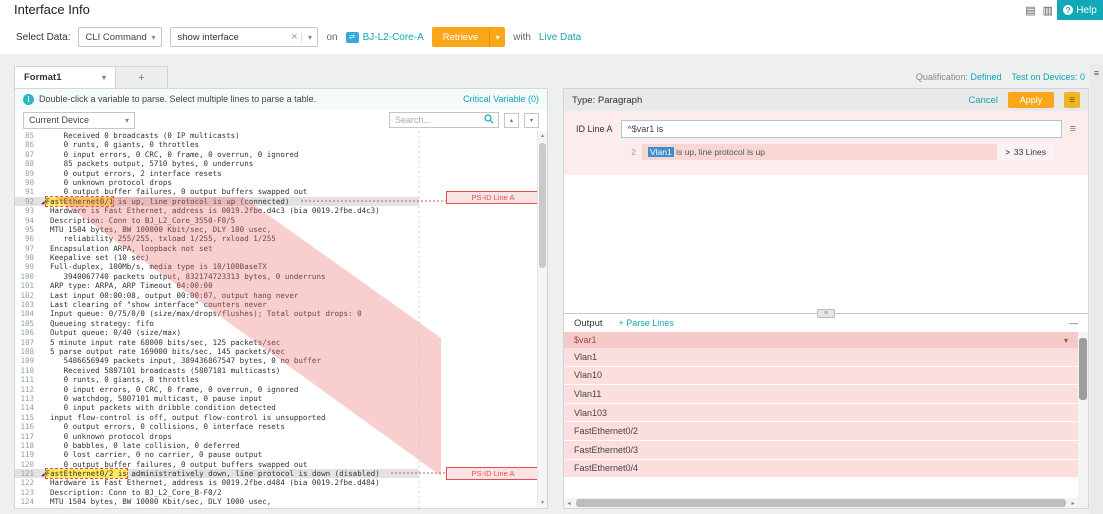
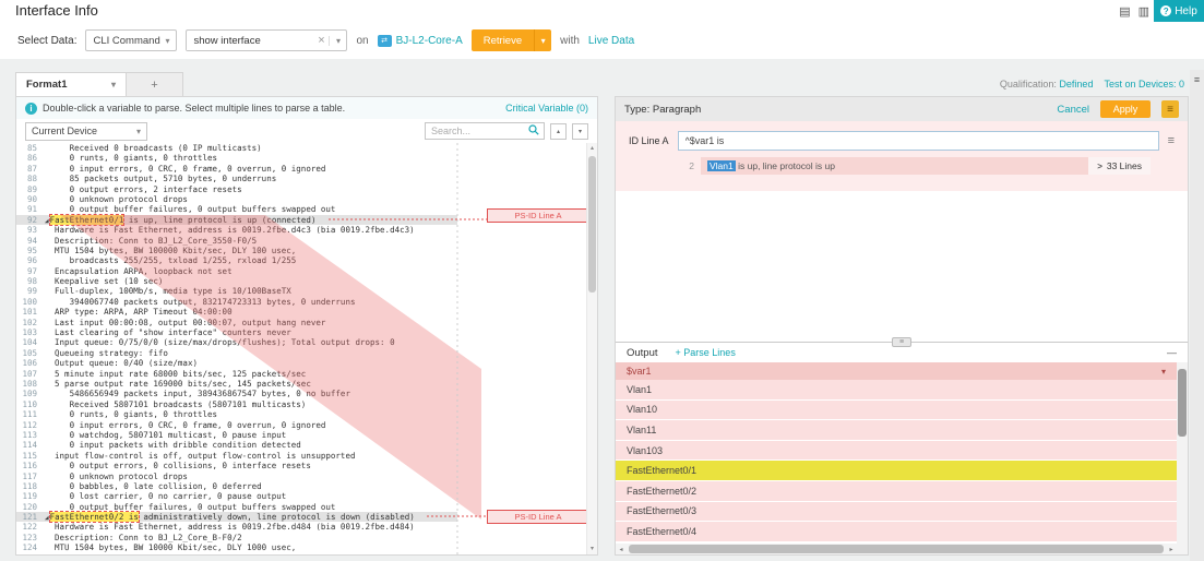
  Interface Info
  ▤
  ▥
  ?
  Help
  Select Data:
  CLI Command
  ▾
  show interface
  ×
  ▾
  on
  BJ-L2-Core-A
  Retrieve
  ▾
  with
  Live Data
  Format1
  ▾
  +
  Qualification: Defined
  Test on Devices: 0
  i
  Double-click a variable to parse. Select multiple lines to parse a table.
  Critical Variable (0)
  Current Device
  ▾
  Search...
  85
  Received 0 broadcasts (0 IP multicasts)
  86
  0 runts, 0 giants, 0 throttles
  87
  0 input errors, 0 CRC, 0 frame, 0 overrun, 0 ignored
  88
  85 packets output, 5710 bytes, 0 underruns
  89
  0 output errors, 2 interface resets
  90
  0 unknown protocol drops
  91
  0 output buffer failures, 0 output buffers swapped out
  92
  FastEthernet0/1 is up, line protocol is up (connected)
  93
  Hardware is Fast Ethernet, address is 0019.2fbe.d4c3 (bia 0019.2fbe.d4c3)
  94
  Description: Conn to BJ_L2_Core_3550-F0/5
  95
  MTU 1504 bytes, BW 100000 Kbit/sec, DLY 100 usec,
  96
- reliability 255/255, txload 1/255, rxload 1/255
+ broadcasts 255/255, txload 1/255, rxload 1/255
  97
  Encapsulation ARPA, loopback not set
  98
  Keepalive set (10 sec)
  99
  Full-duplex, 100Mb/s, media type is 10/100BaseTX
  100
  3940067740 packets output, 832174723313 bytes, 0 underruns
  101
  ARP type: ARPA, ARP Timeout 04:00:00
  102
  Last input 00:00:08, output 00:00:07, output hang never
  103
  Last clearing of "show interface" counters never
  104
  Input queue: 0/75/0/0 (size/max/drops/flushes); Total output drops: 0
  105
  Queueing strategy: fifo
  106
  Output queue: 0/40 (size/max)
  107
  5 minute input rate 68000 bits/sec, 125 packets/sec
  108
  5 parse output rate 169000 bits/sec, 145 packets/sec
  109
  5486656949 packets input, 389436867547 bytes, 0 no buffer
  110
  Received 5807101 broadcasts (5807101 multicasts)
  111
  0 runts, 0 giants, 0 throttles
  112
  0 input errors, 0 CRC, 0 frame, 0 overrun, 0 ignored
  113
  0 watchdog, 5807101 multicast, 0 pause input
  114
  0 input packets with dribble condition detected
  115
  input flow-control is off, output flow-control is unsupported
  116
  0 output errors, 0 collisions, 0 interface resets
  117
  0 unknown protocol drops
  118
  0 babbles, 0 late collision, 0 deferred
  119
  0 lost carrier, 0 no carrier, 0 pause output
  120
  0 output buffer failures, 0 output buffers swapped out
  121
  FastEthernet0/2 is administratively down, line protocol is down (disabled)
  122
  Hardware is Fast Ethernet, address is 0019.2fbe.d484 (bia 0019.2fbe.d484)
  123
  Description: Conn to BJ_L2_Core_B-F0/2
  124
  MTU 1504 bytes, BW 10000 Kbit/sec, DLY 1000 usec,
  PS-ID Line A
  PS-ID Line A
  Type: Paragraph
  Cancel
  Apply
  ≡
  ID Line A
  ^$var1 is
  ≡
  2
  Vlan1
  is up, line protocol is up
  >
  33 Lines
  Output
  + Parse Lines
  —
  $var1
  ▾
  Vlan1
  Vlan10
  Vlan11
  Vlan103
+ FastEthernet0/1
  FastEthernet0/2
  FastEthernet0/3
  FastEthernet0/4
  ≡
